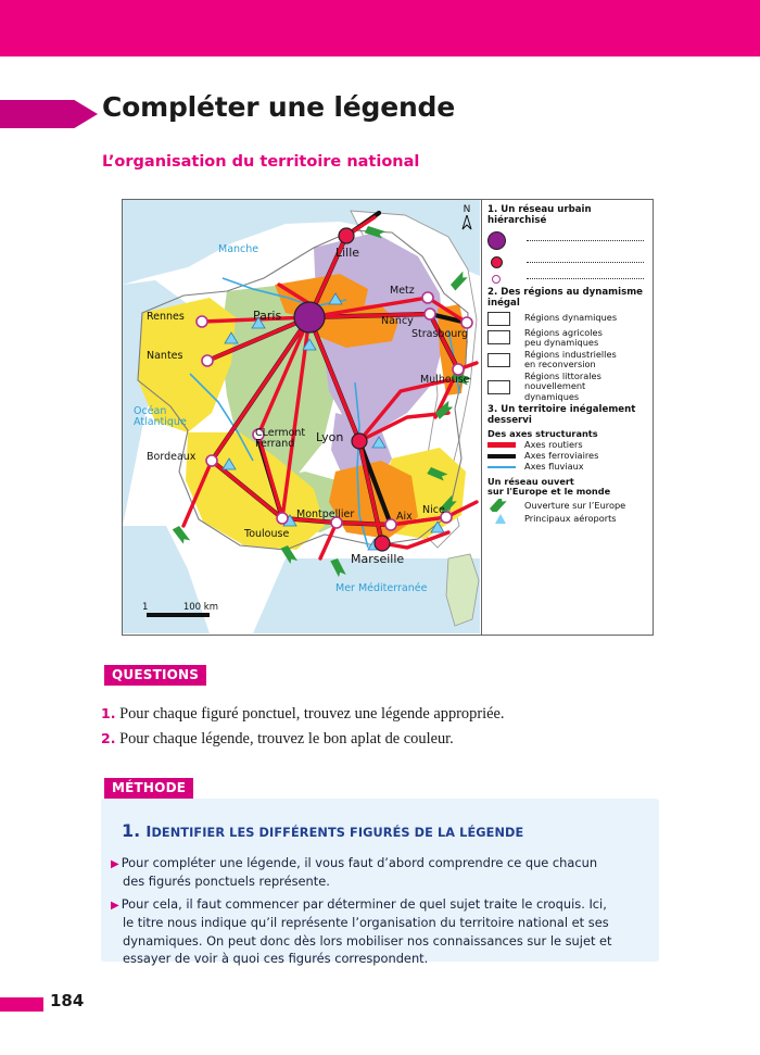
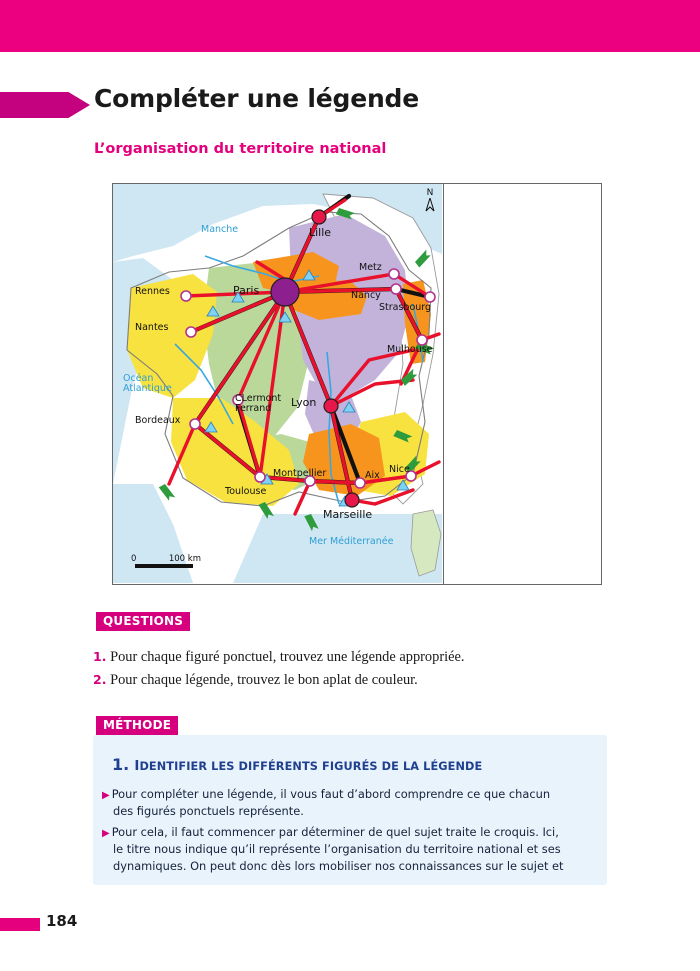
  Compléter une légende
  L’organisation du territoire national
  Manche
  Océan
  Atlantique
  Mer Méditerranée
  Paris
  Lille
  Lyon
  Marseille
  Rennes
  Nantes
  Metz
  Nancy
  Strasbourg
  Mulhouse
  Bordeaux
  Toulouse
  Montpellier
  Aix
  Nice
  CLermont
  Ferrand
  N
- 1
+ 0
  100 km
- 1. Un réseau urbain hiérarchisé
- 2. Des régions au dynamisme inégal
- Régions dynamiques
- Régions agricoles
- peu dynamiques
- Régions industrielles
- en reconversion
- Régions littorales
- nouvellement
- dynamiques
- 3. Un territoire inégalement desservi
- Des axes structurants
- Axes routiers
- Axes ferroviaires
- Axes fluviaux
- Un réseau ouvert
- sur l'Europe et le monde
- Ouverture sur l’Europe
- Principaux aéroports
  QUESTIONS
  1. Pour chaque figuré ponctuel, trouvez une légende appropriée.
  2. Pour chaque légende, trouvez le bon aplat de couleur.
  MÉTHODE
  1. IDENTIFIER LES DIFFÉRENTS FIGURÉS DE LA LÉGENDE
  ▶ Pour compléter une légende, il vous faut d’abord comprendre ce que chacun
  des figurés ponctuels représente.
  ▶ Pour cela, il faut commencer par déterminer de quel sujet traite le croquis. Ici,
  le titre nous indique qu’il représente l’organisation du territoire national et ses
  dynamiques. On peut donc dès lors mobiliser nos connaissances sur le sujet et
- essayer de voir à quoi ces figurés correspondent.
  184
